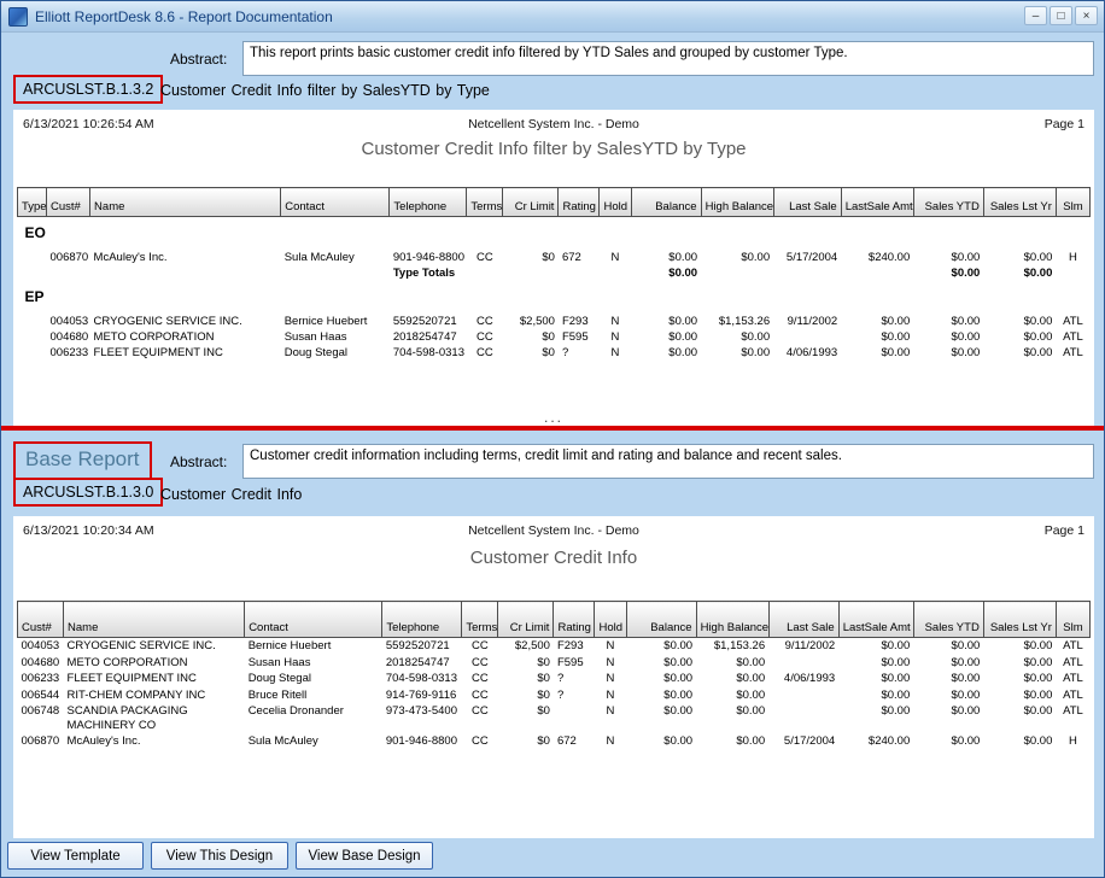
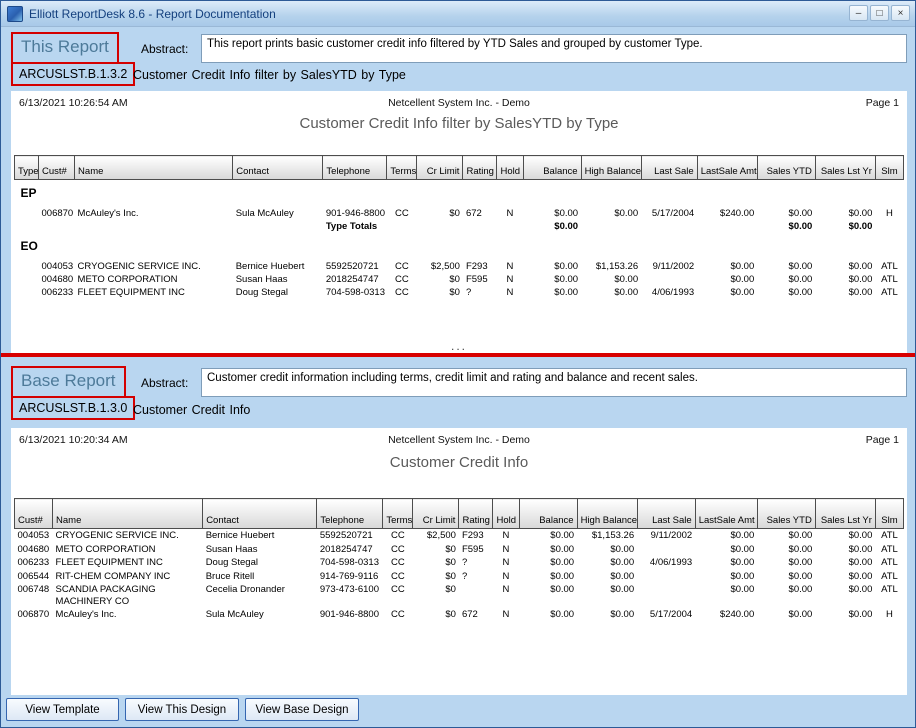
  Elliott ReportDesk 8.6 - Report Documentation
  –
  □
  ×
+ This Report
  Abstract:
  This report prints basic customer credit info filtered by YTD Sales and grouped by customer Type.
  ARCUSLST.B.1.3.2
  Customer Credit Info filter by SalesYTD by Type
  6/13/2021 10:26:54 AM
  Netcellent System Inc. - Demo
  Page 1
  Customer Credit Info filter by SalesYTD by Type
  Type	Cust#	Name	Contact	Telephone	Terms	Cr Limit	Rating	Hold	Balance	High Balance	Last Sale	LastSale Amt	Sales YTD	Sales Lst Yr	Slm
- EO
+ EP
  	006870	McAuley's Inc.	Sula McAuley	901-946-8800	CC	$0	672	N	$0.00	$0.00	5/17/2004	$240.00	$0.00	$0.00	H
  				Type Totals					$0.00				$0.00	$0.00
- EP
+ EO
  	004053	CRYOGENIC SERVICE INC.	Bernice Huebert	5592520721	CC	$2,500	F293	N	$0.00	$1,153.26	9/11/2002	$0.00	$0.00	$0.00	ATL
  	004680	METO CORPORATION	Susan Haas	2018254747	CC	$0	F595	N	$0.00	$0.00		$0.00	$0.00	$0.00	ATL
  	006233	FLEET EQUIPMENT INC	Doug Stegal	704-598-0313	CC	$0	?	N	$0.00	$0.00	4/06/1993	$0.00	$0.00	$0.00	ATL
  ...
  Base Report
  Abstract:
  Customer credit information including terms, credit limit and rating and balance and recent sales.
  ARCUSLST.B.1.3.0
  Customer Credit Info
  6/13/2021 10:20:34 AM
  Netcellent System Inc. - Demo
  Page 1
  Customer Credit Info
  Cust#	Name	Contact	Telephone	Terms	Cr Limit	Rating	Hold	Balance	High Balance	Last Sale	LastSale Amt	Sales YTD	Sales Lst Yr	Slm
  004053	CRYOGENIC SERVICE INC.	Bernice Huebert	5592520721	CC	$2,500	F293	N	$0.00	$1,153.26	9/11/2002	$0.00	$0.00	$0.00	ATL
  004680	METO CORPORATION	Susan Haas	2018254747	CC	$0	F595	N	$0.00	$0.00		$0.00	$0.00	$0.00	ATL
  006233	FLEET EQUIPMENT INC	Doug Stegal	704-598-0313	CC	$0	?	N	$0.00	$0.00	4/06/1993	$0.00	$0.00	$0.00	ATL
  006544	RIT-CHEM COMPANY INC	Bruce Ritell	914-769-9116	CC	$0	?	N	$0.00	$0.00		$0.00	$0.00	$0.00	ATL
- 006748	SCANDIA PACKAGING MACHINERY CO	Cecelia Dronander	973-473-5400	CC	$0		N	$0.00	$0.00		$0.00	$0.00	$0.00	ATL
+ 006748	SCANDIA PACKAGING MACHINERY CO	Cecelia Dronander	973-473-6100	CC	$0		N	$0.00	$0.00		$0.00	$0.00	$0.00	ATL
  006870	McAuley's Inc.	Sula McAuley	901-946-8800	CC	$0	672	N	$0.00	$0.00	5/17/2004	$240.00	$0.00	$0.00	H
  View Template
  View This Design
  View Base Design
